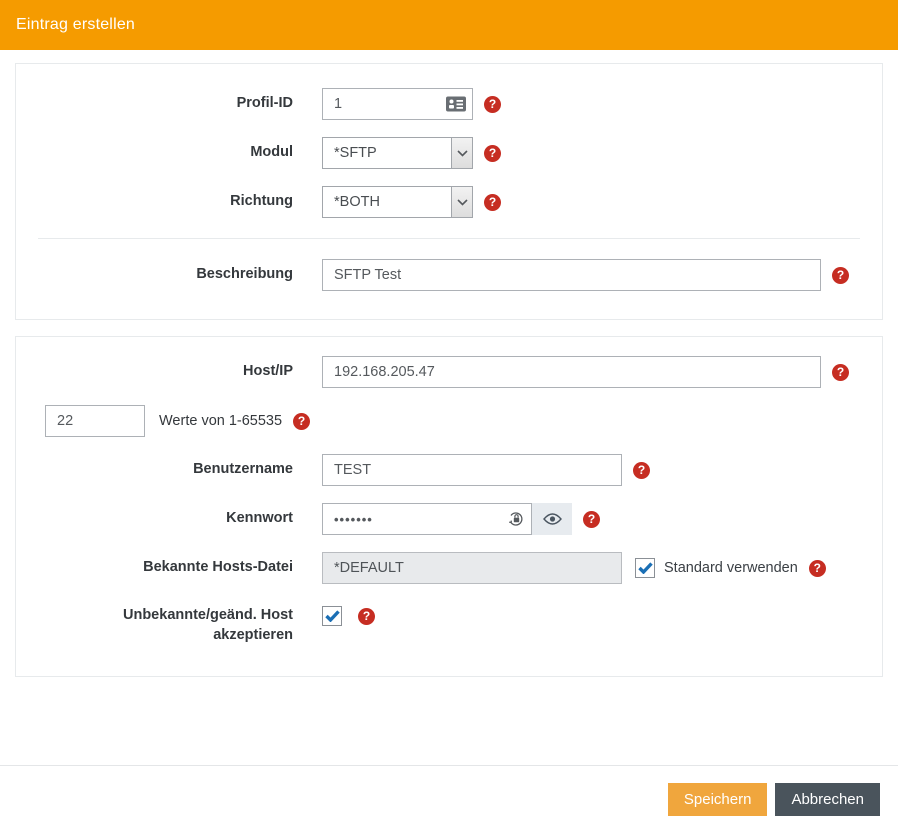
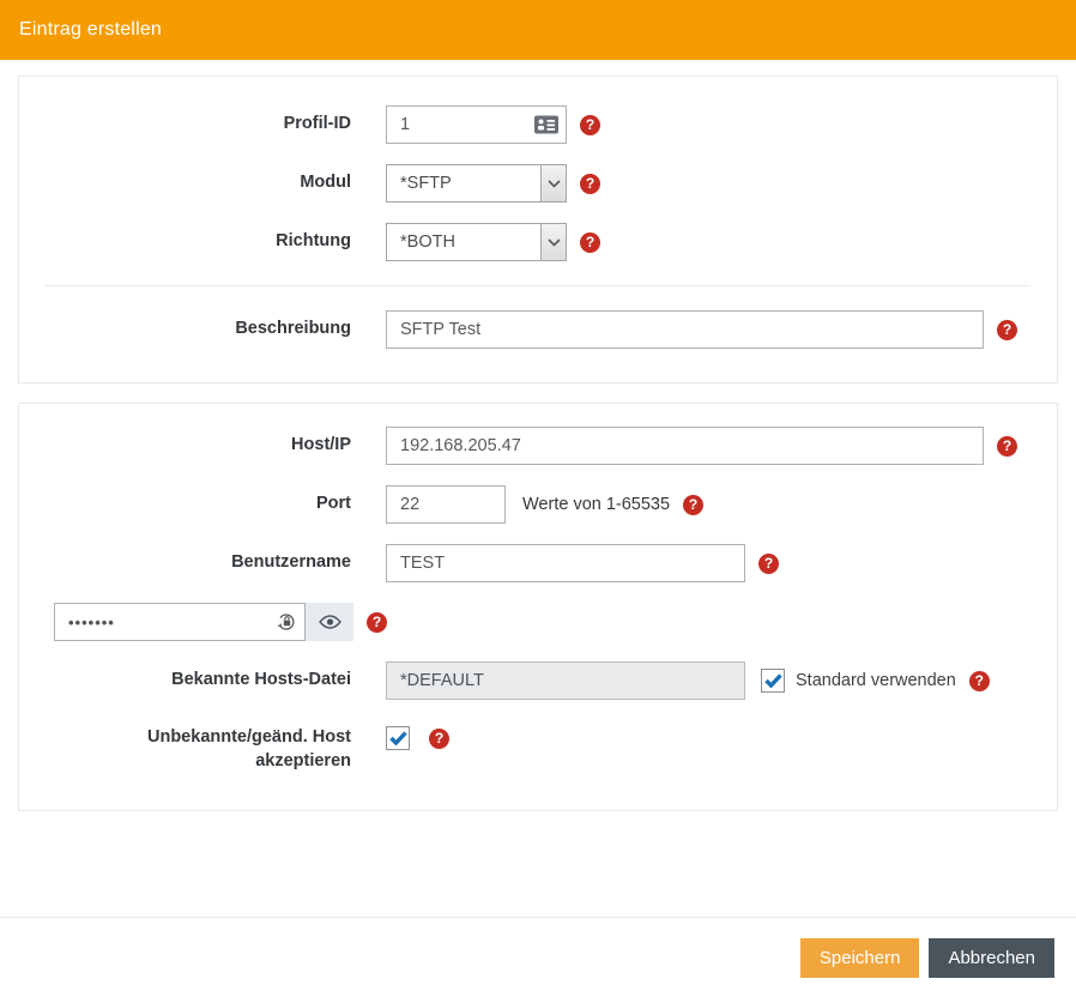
  Eintrag erstellen
  Profil-ID
  1
  ?
  Modul
  *SFTP
  ?
  Richtung
  *BOTH
  ?
  Beschreibung
  SFTP Test
  ?
  Host/IP
  192.168.205.47
  ?
+ Port
  22
  Werte von 1-65535
  ?
  Benutzername
  TEST
  ?
- Kennwort
  •••••••
  ?
  Bekannte Hosts-Datei
  *DEFAULT
  Standard verwenden
  ?
  Unbekannte/geänd. Host akzeptieren
  ?
  Speichern
  Abbrechen
